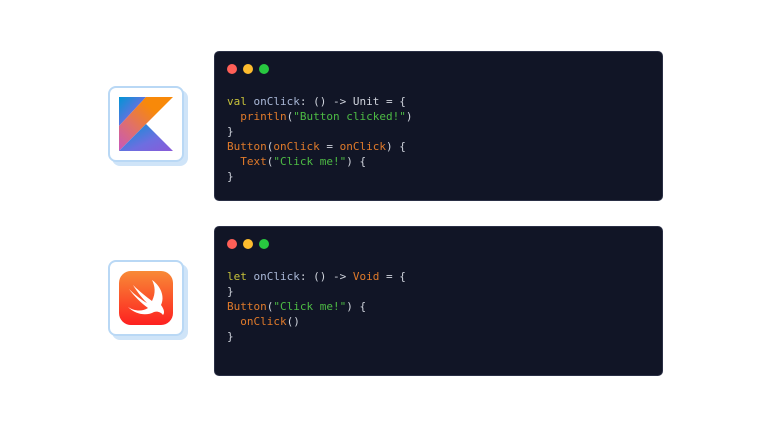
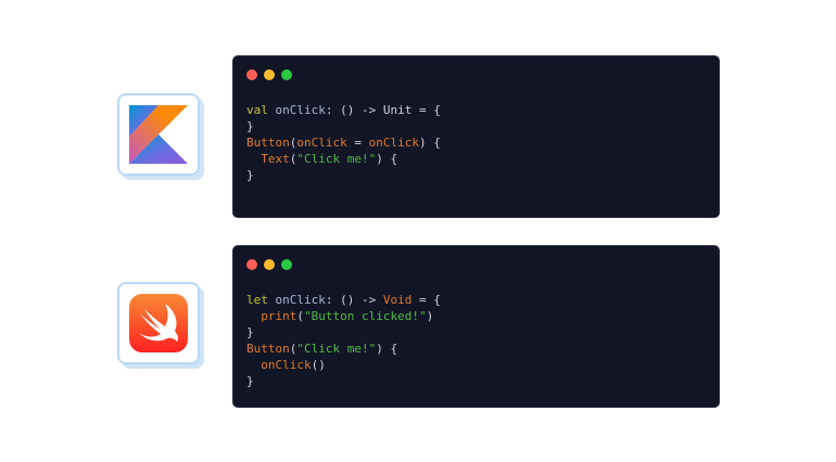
  val onClick: () -> Unit = {
- println("Button clicked!")
  }
  Button(onClick = onClick) {
  Text("Click me!") {
  }
  let onClick: () -> Void = {
+ print("Button clicked!")
  }
  Button("Click me!") {
  onClick()
  }
